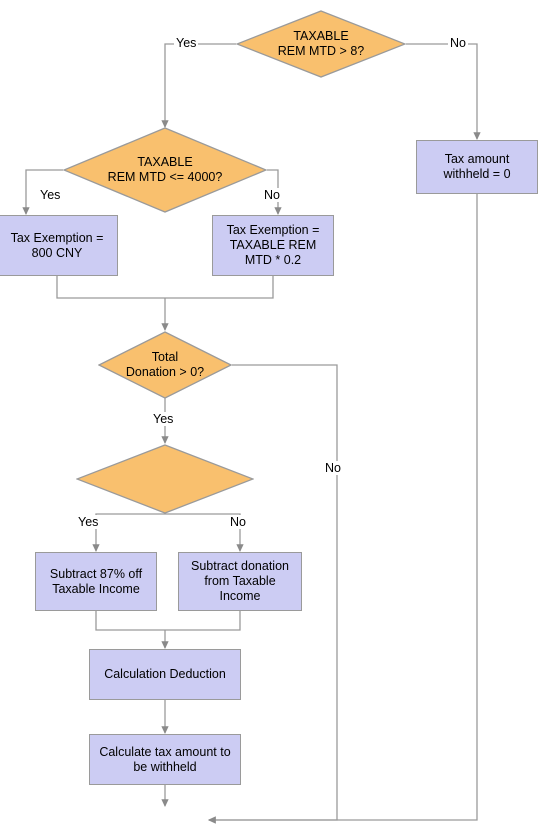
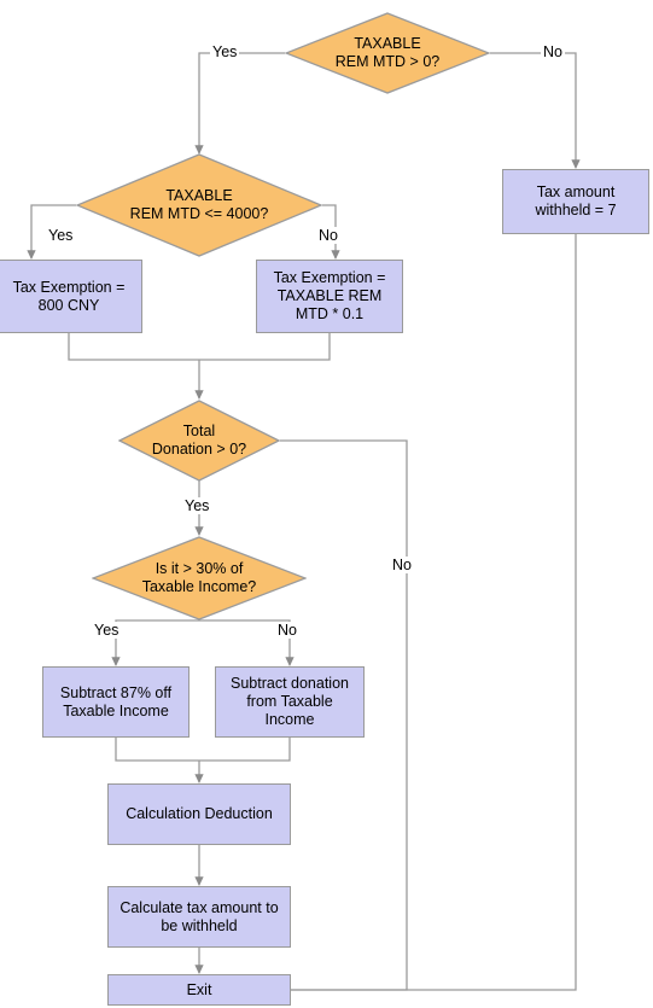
  TAXABLE
- REM MTD > 8?
+ REM MTD > 0?
  TAXABLE
  REM MTD <= 4000?
  Total
  Donation > 0?
+ Is it > 30% of
+ Taxable Income?
  Tax amount
- withheld = 0
+ withheld = 7
  Tax Exemption =
  800 CNY
  Tax Exemption =
  TAXABLE REM
- MTD * 0.2
+ MTD * 0.1
  Subtract 87% off
  Taxable Income
  Subtract donation
  from Taxable
  Income
  Calculation Deduction
  Calculate tax amount to
  be withheld
+ Exit
  Yes
  No
  Yes
  No
  Yes
  No
  Yes
  No
